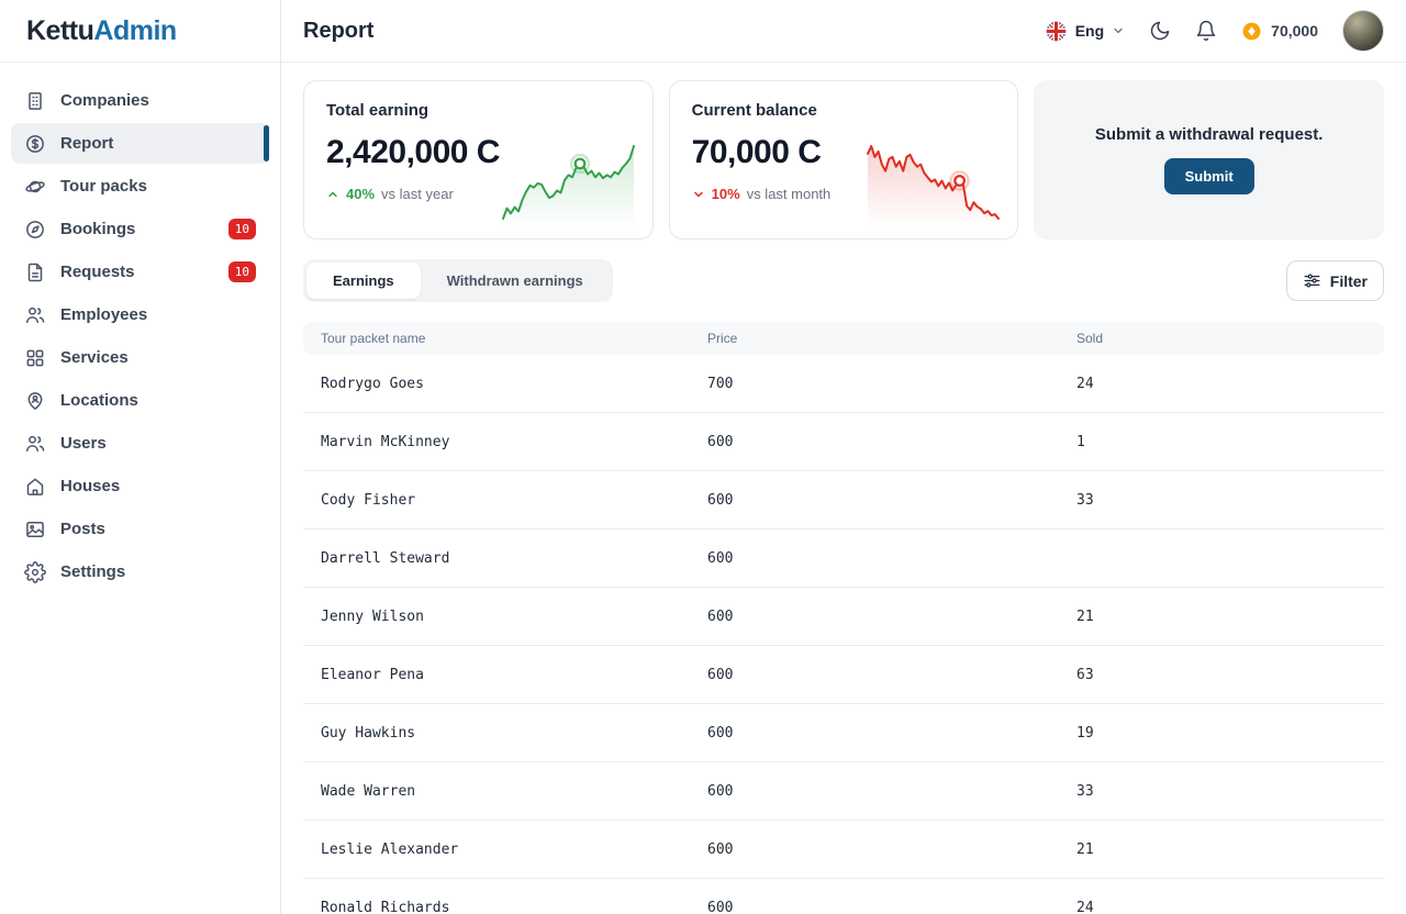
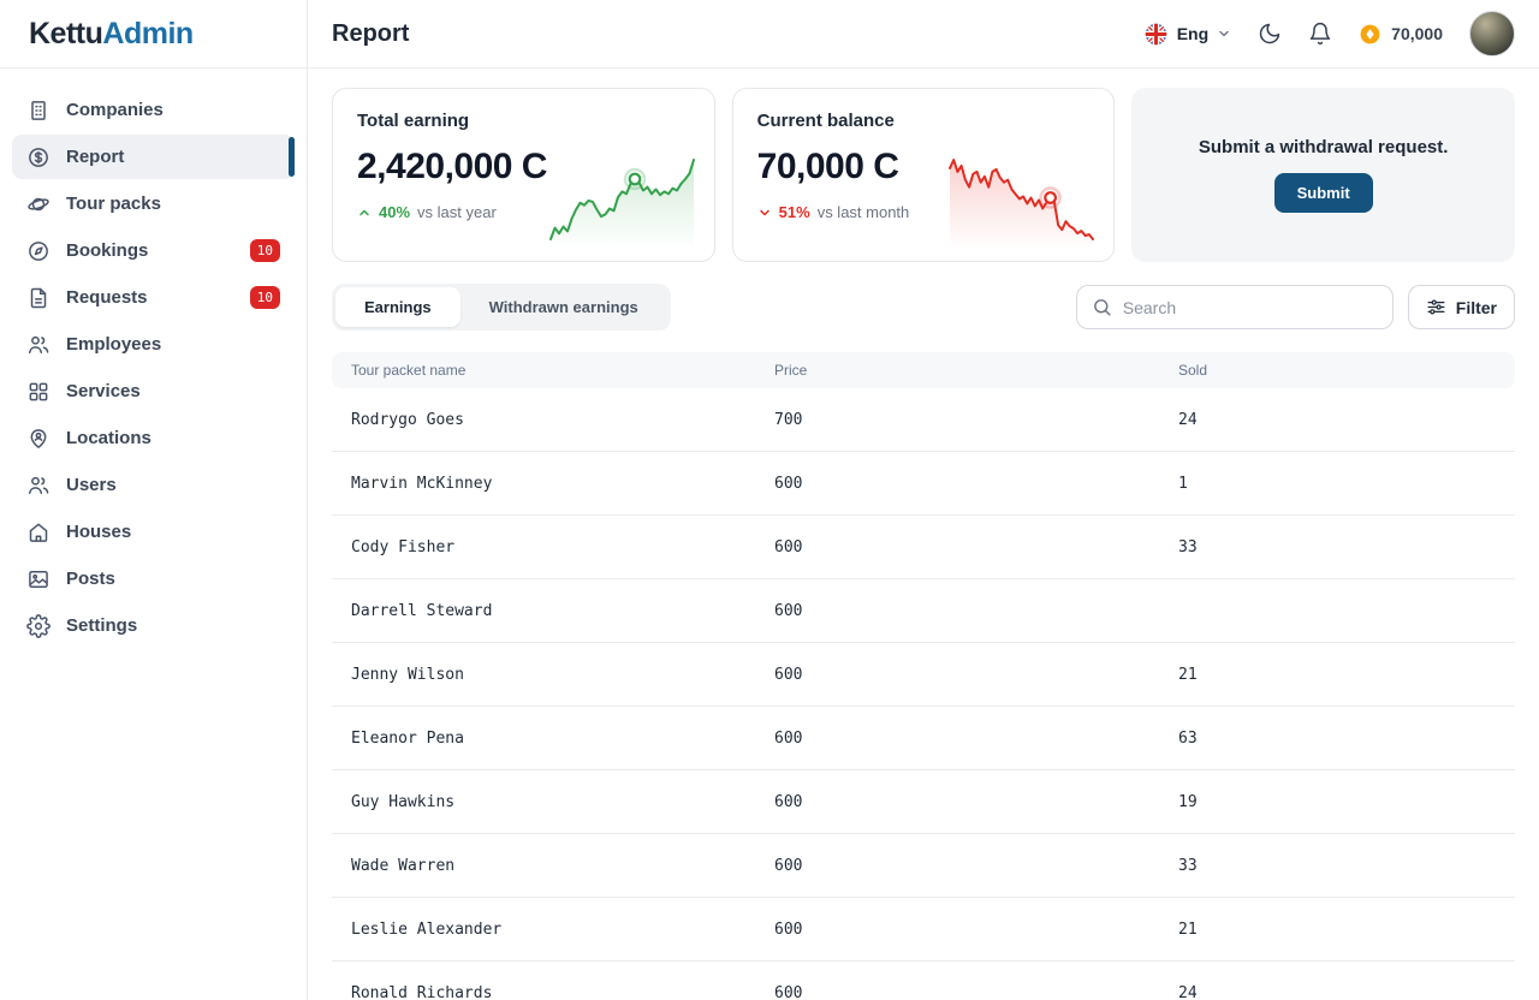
  KettuAdmin
  Companies
  Report
  Tour packs
  Bookings
  10
  Requests
  10
  Employees
  Services
  Locations
  Users
  Houses
  Posts
  Settings
  Report
  Eng
  70,000
  Total earning
  2,420,000 C
  40%
  vs last year
  Current balance
  70,000 C
- 10%
+ 51%
  vs last month
  Submit a withdrawal request.
  Submit
  Earnings
  Withdrawn earnings
+ Search
  Filter
  Tour packet name
  Price
  Sold
  Rodrygo Goes
  700
  24
  Marvin McKinney
  600
  1
  Cody Fisher
  600
  33
  Darrell Steward
  600
  Jenny Wilson
  600
  21
  Eleanor Pena
  600
  63
  Guy Hawkins
  600
  19
  Wade Warren
  600
  33
  Leslie Alexander
  600
  21
  Ronald Richards
  600
  24
